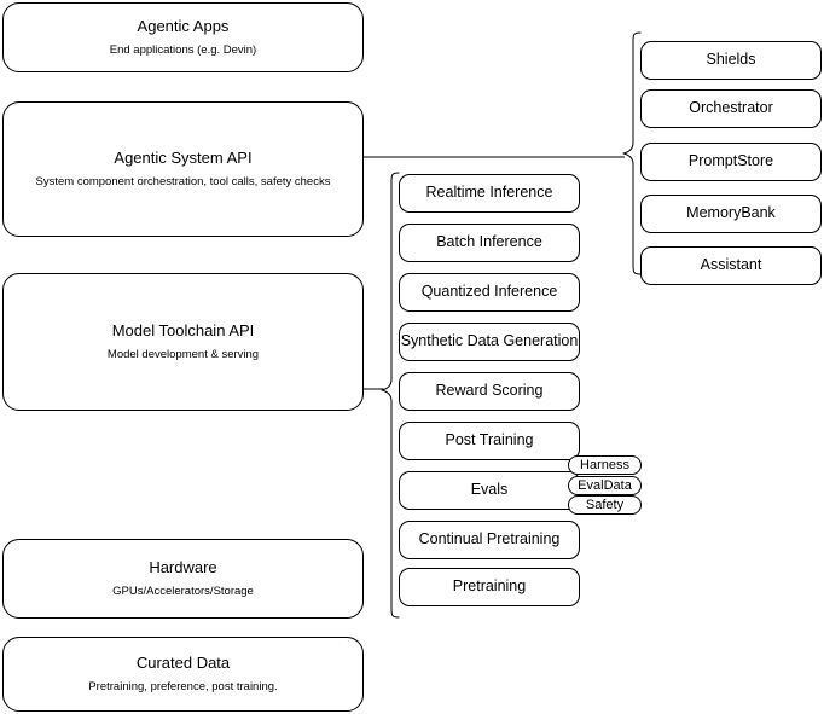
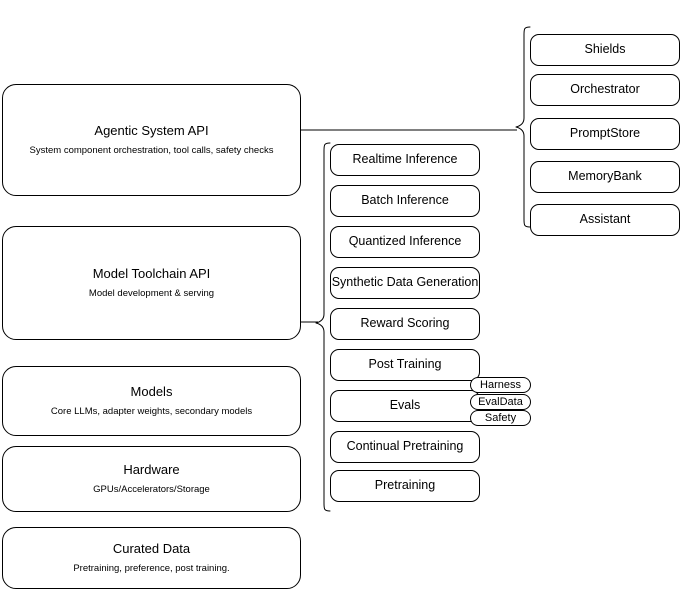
- Agentic Apps
- End applications (e.g. Devin)
  Agentic System API
  System component orchestration, tool calls, safety checks
  Model Toolchain API
  Model development & serving
+ Models
+ Core LLMs, adapter weights, secondary models
  Hardware
  GPUs/Accelerators/Storage
  Curated Data
  Pretraining, preference, post training.
  Shields
  Orchestrator
  PromptStore
  MemoryBank
  Assistant
  Realtime Inference
  Batch Inference
  Quantized Inference
  Synthetic Data Generation
  Reward Scoring
  Post Training
  Evals
  Continual Pretraining
  Pretraining
  Harness
  EvalData
  Safety
